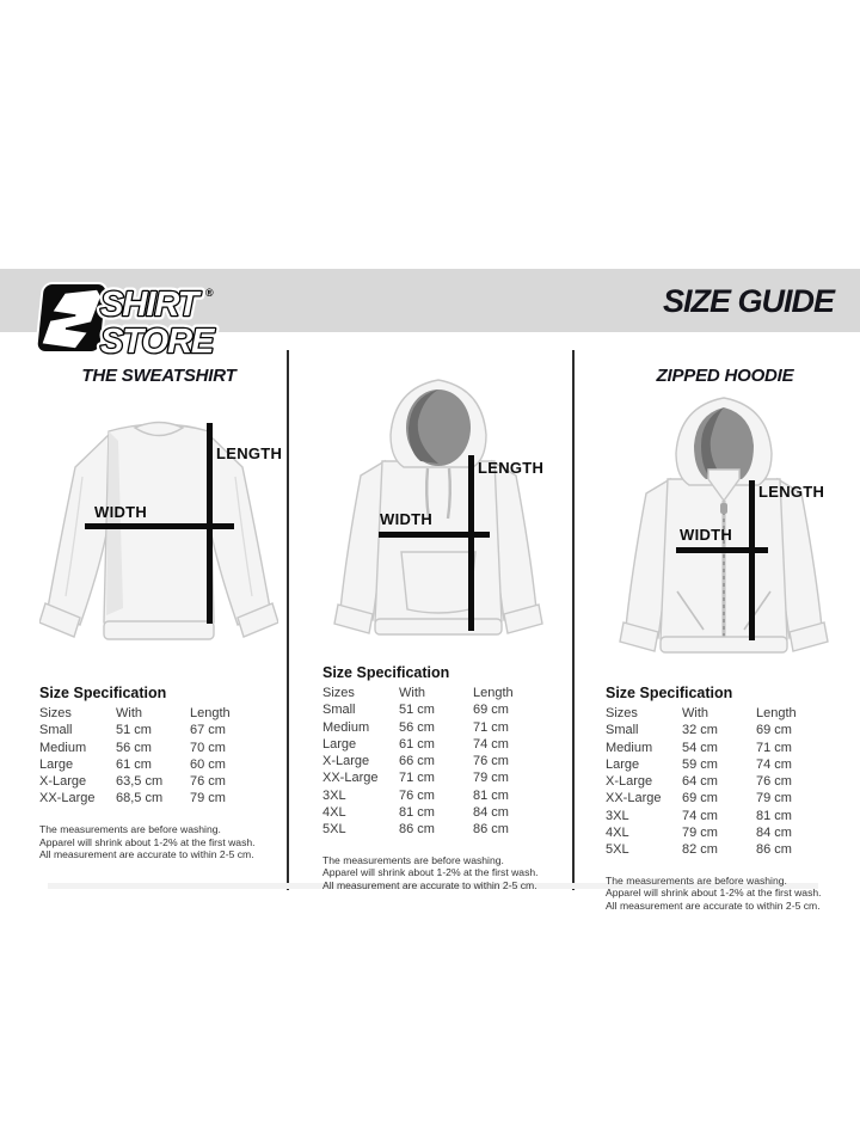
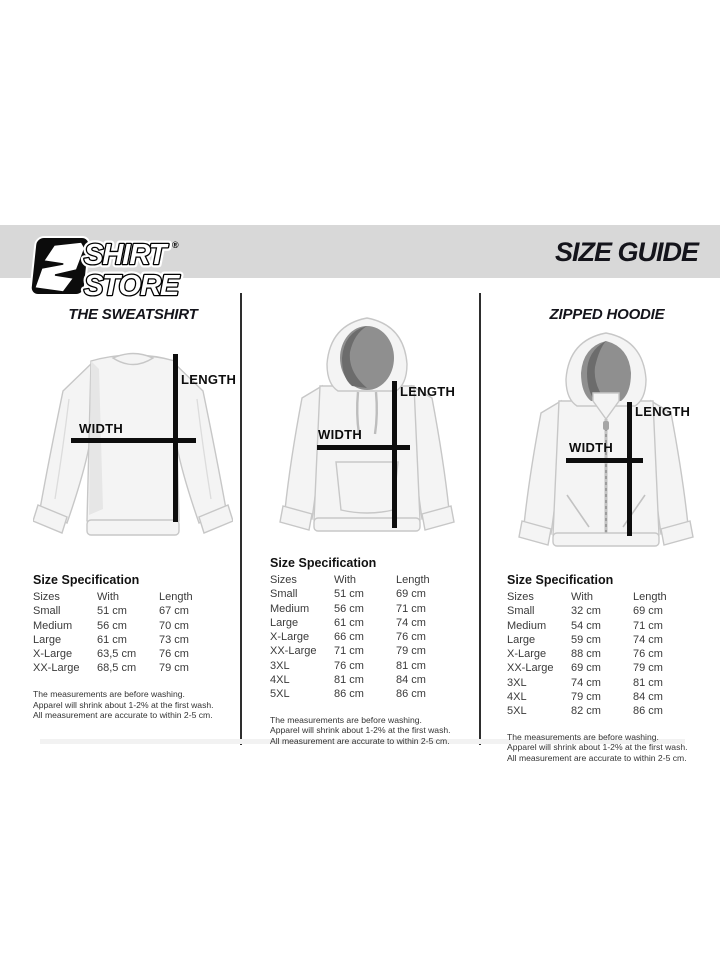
  SHIRT
  ®
  STORE
  SIZE GUIDE
  THE SWEATSHIRT
  WIDTH
  LENGTH
  Size Specification
  Sizes
  With
  Length
  Small
  51 cm
  67 cm
  Medium
  56 cm
  70 cm
  Large
  61 cm
- 60 cm
+ 73 cm
  X-Large
  63,5 cm
  76 cm
  XX-Large
  68,5 cm
  79 cm
  The measurements are before washing.
  Apparel will shrink about 1-2% at the first wash.
  All measurement are accurate to within 2-5 cm.
  WIDTH
  LENGTH
  Size Specification
  Sizes
  With
  Length
  Small
  51 cm
  69 cm
  Medium
  56 cm
  71 cm
  Large
  61 cm
  74 cm
  X-Large
  66 cm
  76 cm
  XX-Large
  71 cm
  79 cm
  3XL
  76 cm
  81 cm
  4XL
  81 cm
  84 cm
  5XL
  86 cm
  86 cm
  The measurements are before washing.
  Apparel will shrink about 1-2% at the first wash.
  All measurement are accurate to within 2-5 cm.
  ZIPPED HOODIE
  WIDTH
  LENGTH
  Size Specification
  Sizes
  With
  Length
  Small
  32 cm
  69 cm
  Medium
  54 cm
  71 cm
  Large
  59 cm
  74 cm
  X-Large
- 64 cm
+ 88 cm
  76 cm
  XX-Large
  69 cm
  79 cm
  3XL
  74 cm
  81 cm
  4XL
  79 cm
  84 cm
  5XL
  82 cm
  86 cm
  The measurements are before washing.
  Apparel will shrink about 1-2% at the first wash.
  All measurement are accurate to within 2-5 cm.
